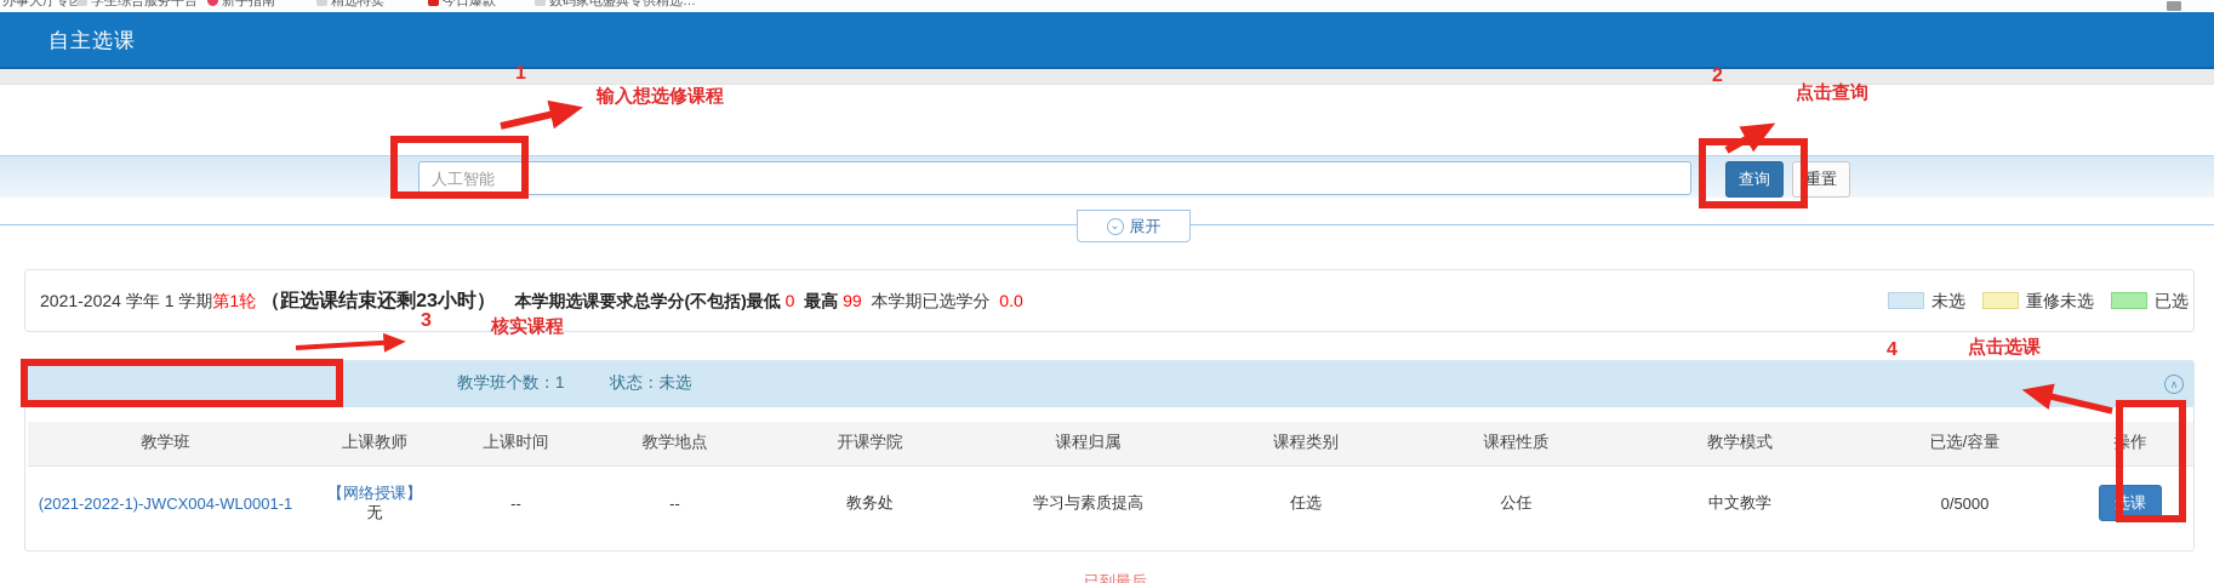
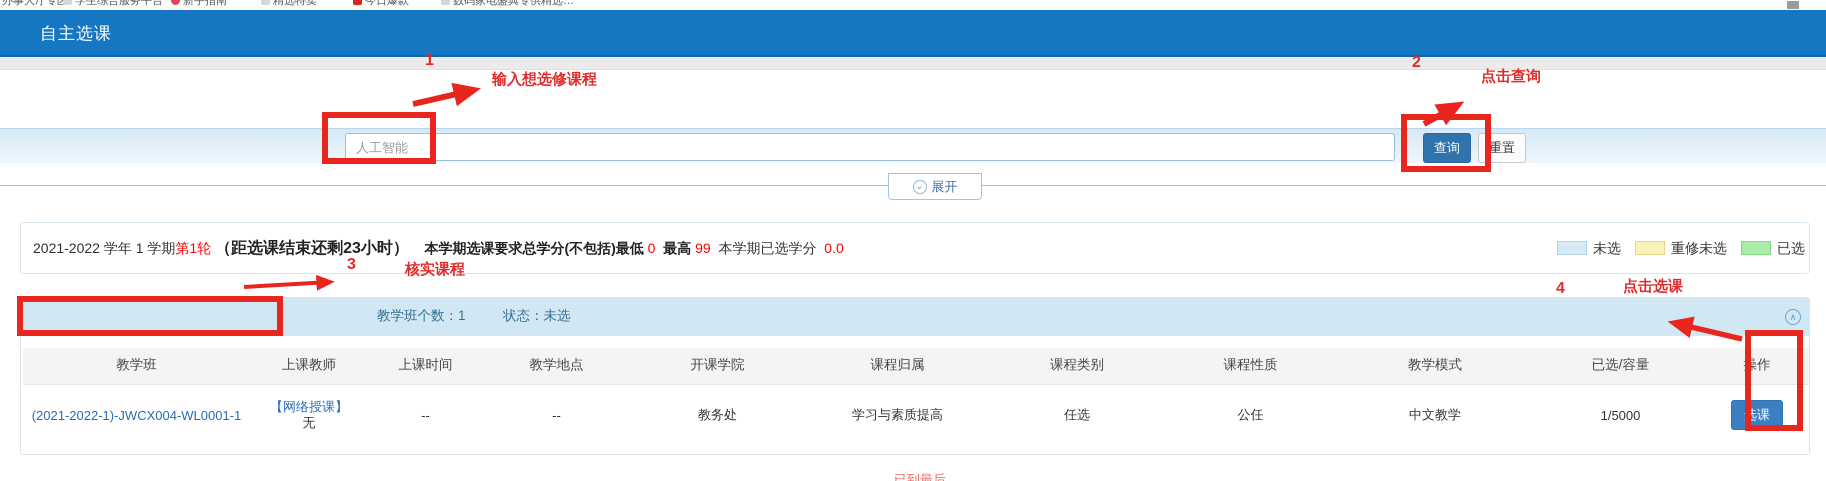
  办事大厅专
  学生综合服务平台
  新手指南
  精选特卖
  今日爆款
  数码家电盛典专供精选…
  自主选课
  人工智能
  查询
  重置
  ⌄
  展开
- 2021-2024 学年 1 学期第1轮 （距选课结束还剩23小时） 本学期选课要求总学分(不包括)最低 0 最高 99 本学期已选学分 0.0
+ 2021-2022 学年 1 学期第1轮 （距选课结束还剩23小时） 本学期选课要求总学分(不包括)最低 0 最高 99 本学期已选学分 0.0
  未选
  重修未选
  已选
  教学班个数：1
  状态：未选
  ∧
  教学班
  上课教师
  上课时间
  教学地点
  开课学院
  课程归属
  课程类别
  课程性质
  教学模式
  已选/容量
  操作
  (2021-2022-1)-JWCX004-WL0001-1
  【网络授课】
  无
  --
  --
  教务处
  学习与素质提高
  任选
  公任
  中文教学
- 0/5000
+ 1/5000
  选课
  已到最后
  1
  输入想选修课程
  2
  点击查询
  3
  核实课程
  4
  点击选课
